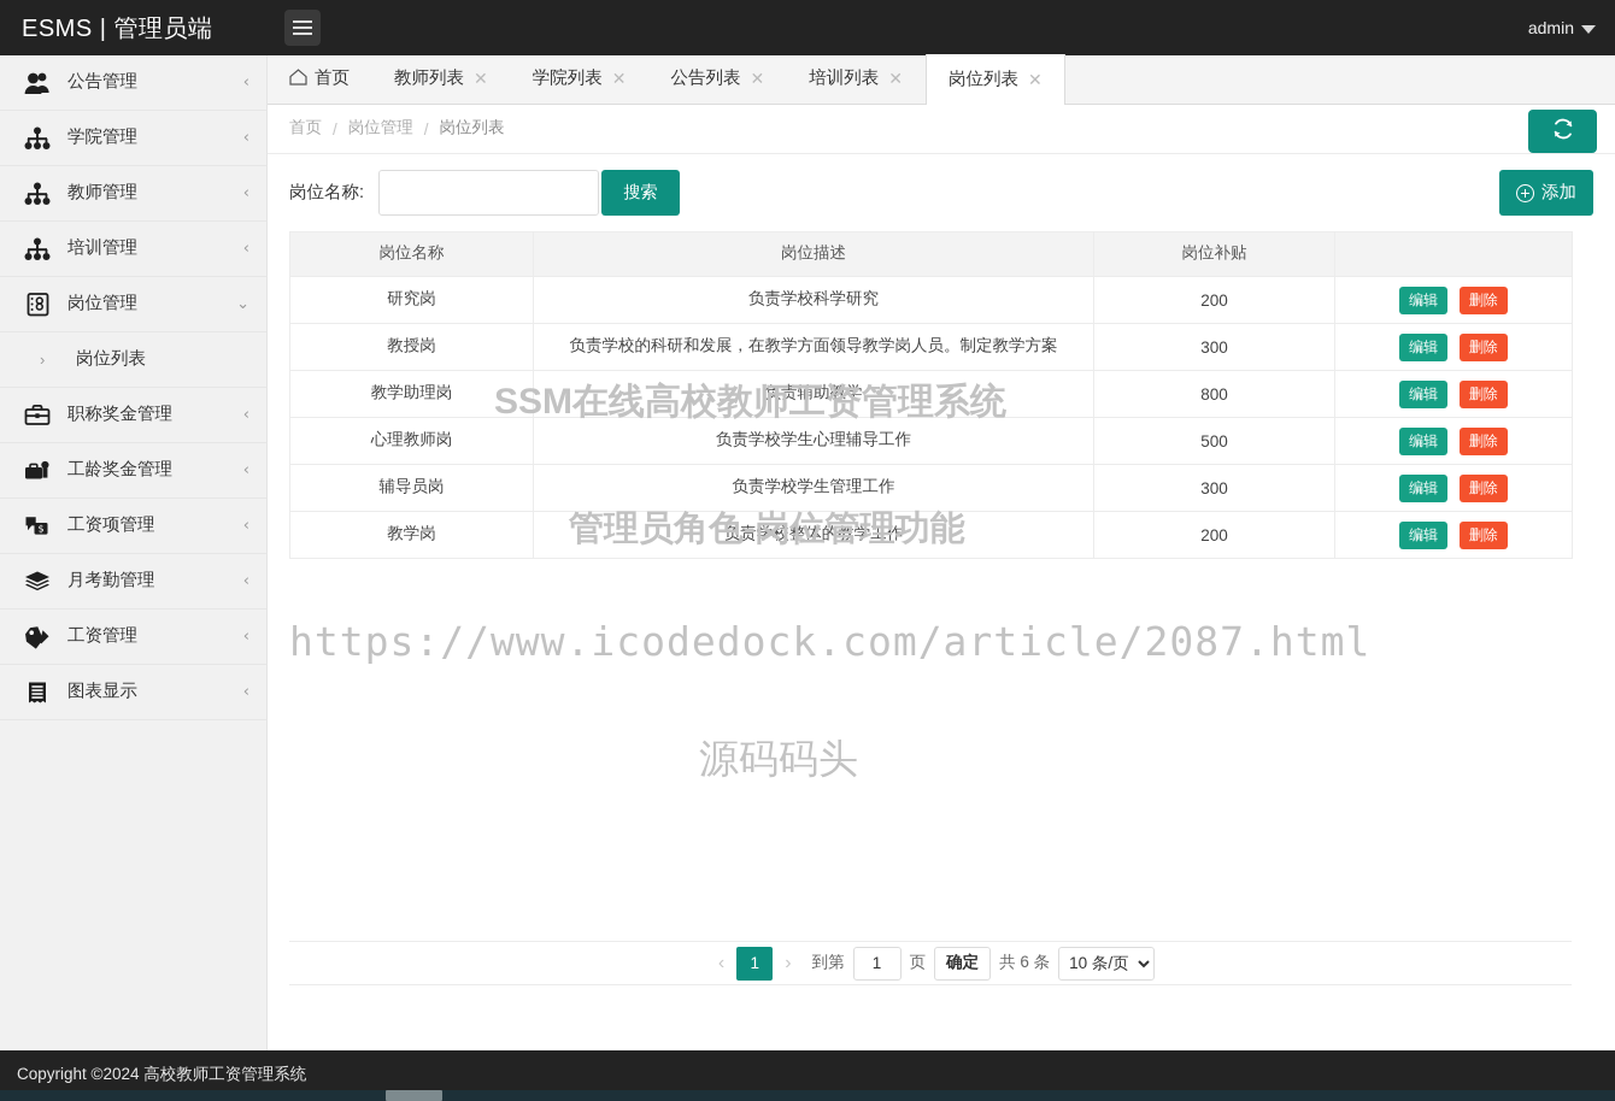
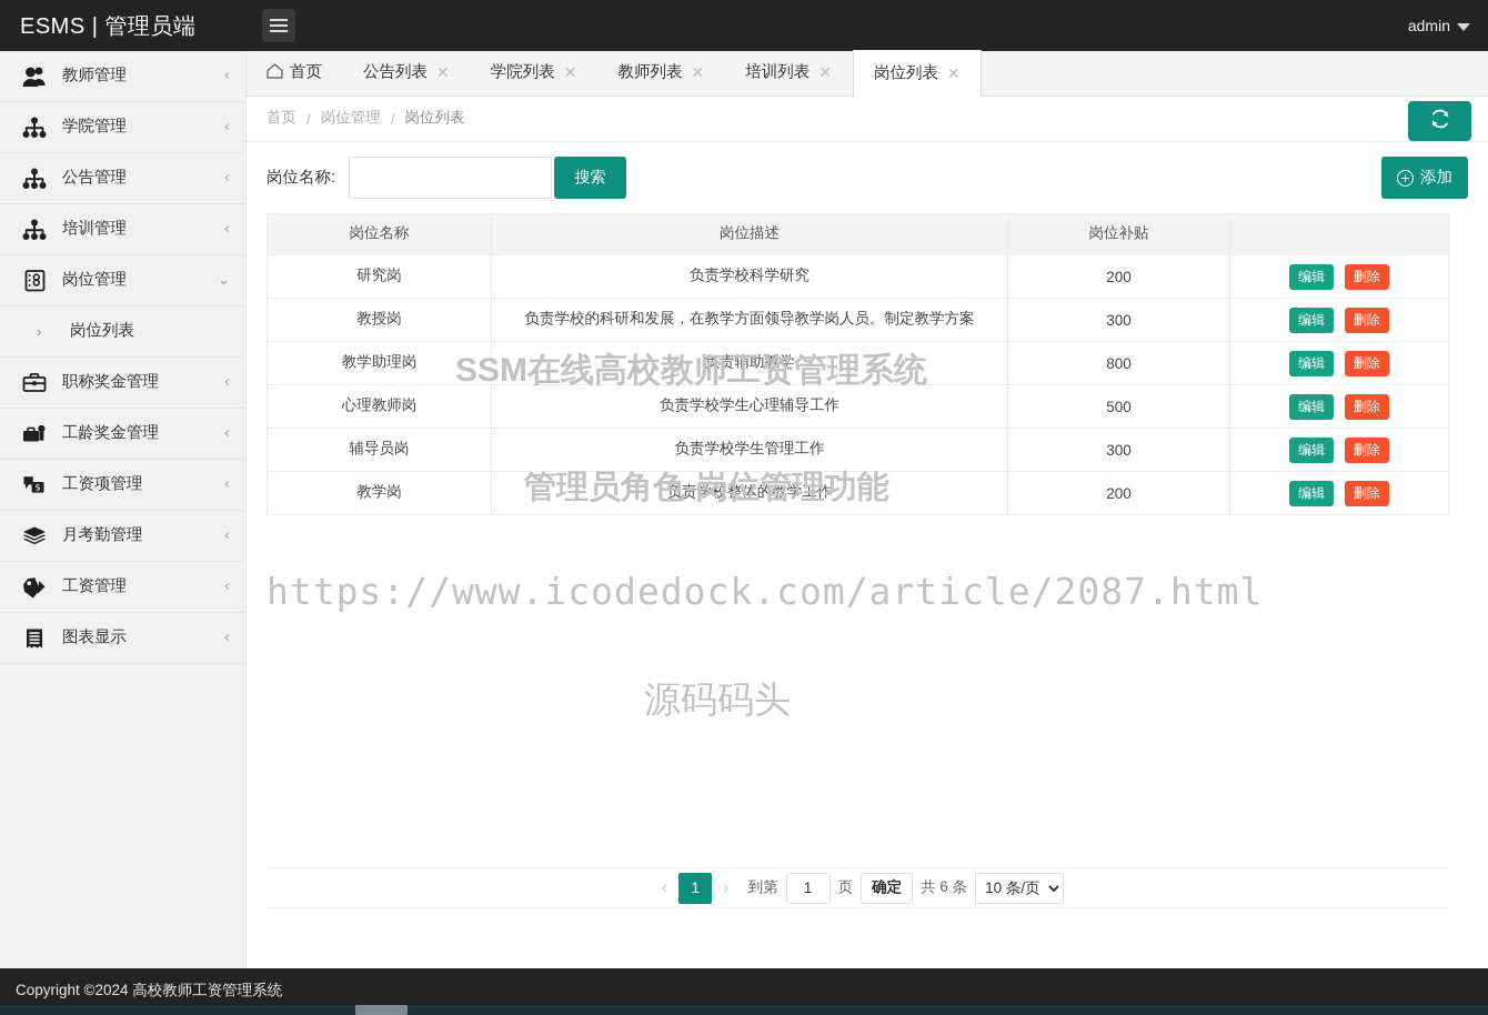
  ESMS | 管理员端
  admin
- 公告管理
+ 教师管理
  ‹
  学院管理
  ‹
- 教师管理
+ 公告管理
  ‹
  培训管理
  ‹
  岗位管理
  ⌄
  ›
  岗位列表
  职称奖金管理
  ‹
  工龄奖金管理
  ‹
  $
  工资项管理
  ‹
  月考勤管理
  ‹
  工资管理
  ‹
  图表显示
  ‹
  首页
- 教师列表
+ 公告列表
  ✕
  学院列表
  ✕
- 公告列表
+ 教师列表
  ✕
  培训列表
  ✕
  岗位列表
  ✕
  首页
  /
  岗位管理
  /
  岗位列表
  岗位名称:
  搜索
  添加
  岗位名称	岗位描述	岗位补贴
  研究岗	负责学校科学研究	200	编辑 删除
  教授岗	负责学校的科研和发展，在教学方面领导教学岗人员。制定教学方案	300	编辑 删除
  教学助理岗	负责辅助教学	800	编辑 删除
  心理教师岗	负责学校学生心理辅导工作	500	编辑 删除
  辅导员岗	负责学校学生管理工作	300	编辑 删除
  教学岗	负责学校整体的教学工作	200	编辑 删除
  SSM在线高校教师工资管理系统
  管理员角色-岗位管理功能
  https://www.icodedock.com/article/2087.html
  源码码头
  ‹
  1
  ›
  到第
  1
  页
  确定
  共 6 条
  10 条/页
  Copyright ©2024 高校教师工资管理系统
